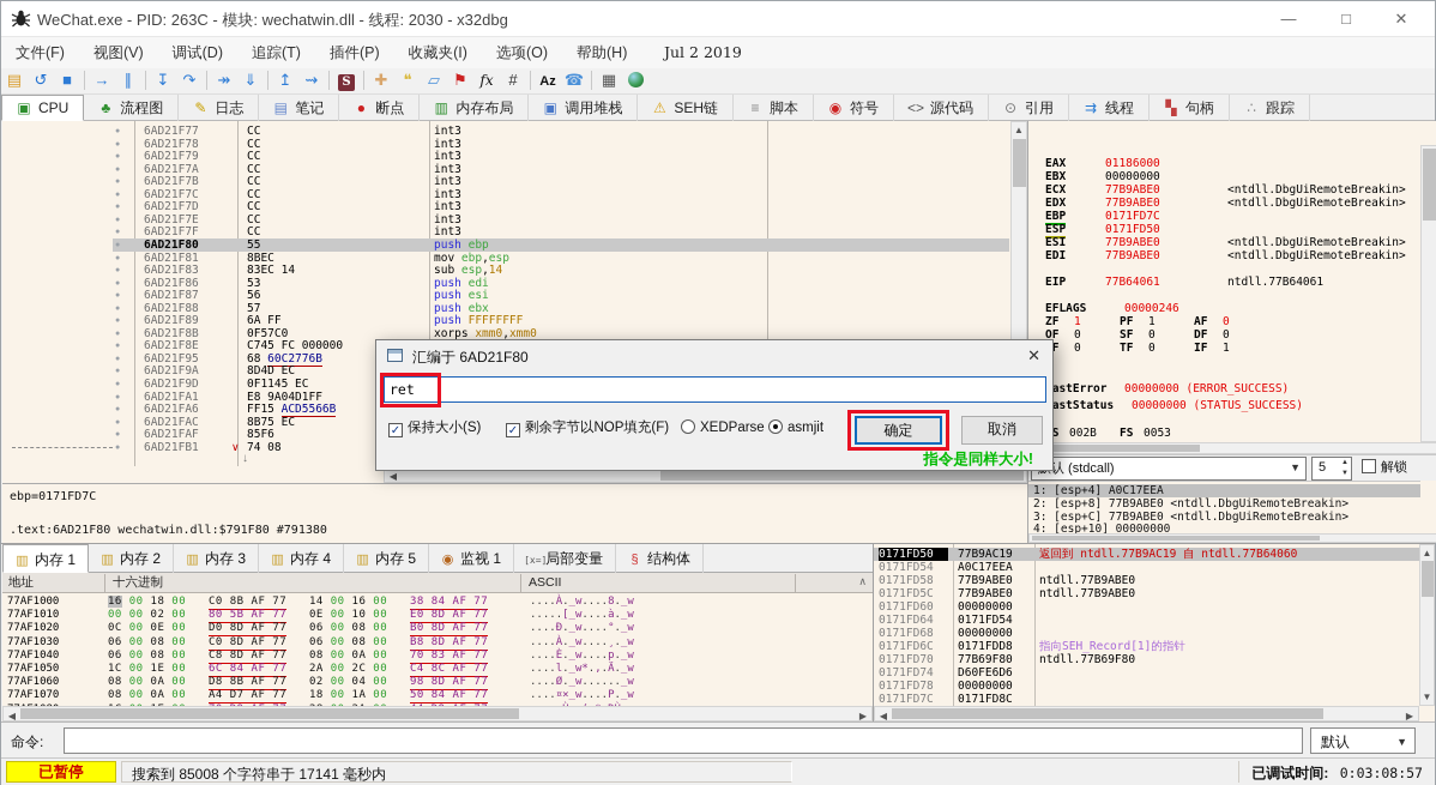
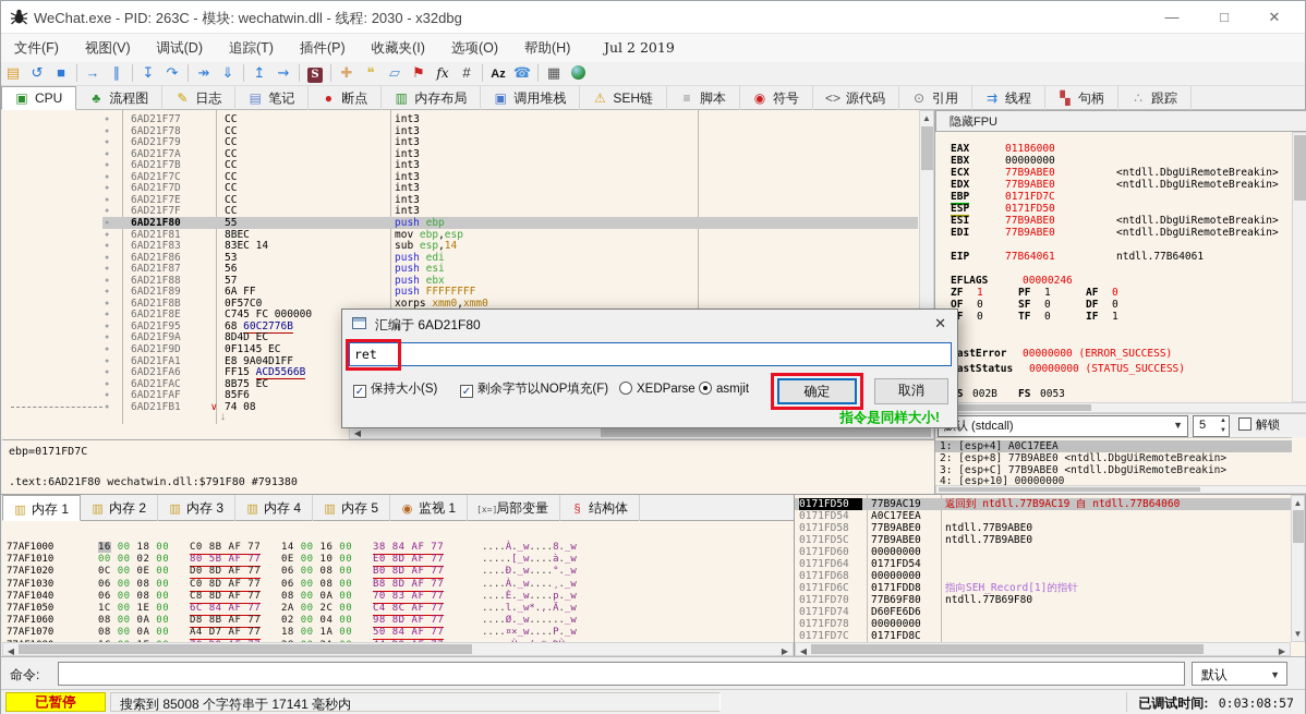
  WeChat.exe - PID: 263C - 模块: wechatwin.dll - 线程: 2030 - x32dbg
  —
  □
  ✕
  文件(F) 视图(V) 调试(D) 追踪(T) 插件(P) 收藏夹(I) 选项(O) 帮助(H)
  Jul 2 2019
  ▤ ↺ ■ → ∥ ↧ ↷ ↠ ⇓ ↥ ⇝ S ✚ ❝ ▱ ⚑ fx # Az ☎ ▦
  ▣ CPU ♣ 流程图 ✎ 日志 ▤ 笔记 ● 断点 ▥ 内存布局 ▣ 调用堆栈 ⚠ SEH链 ≡ 脚本 ◉ 符号 <> 源代码 ⊙ 引用 ⇉ 线程 ▚ 句柄 ∴ 跟踪
  6AD21F77
  CC
  int3
  6AD21F78
  CC
  int3
  6AD21F79
  CC
  int3
  6AD21F7A
  CC
  int3
  6AD21F7B
  CC
  int3
  6AD21F7C
  CC
  int3
  6AD21F7D
  CC
  int3
  6AD21F7E
  CC
  int3
  6AD21F7F
  CC
  int3
  6AD21F80
  55
  push ebp
  6AD21F81
  8BEC
  mov ebp,esp
  6AD21F83
  83EC 14
  sub esp,14
  6AD21F86
  53
  push edi
  6AD21F87
  56
  push esi
  6AD21F88
  57
  push ebx
  6AD21F89
  6A FF
  push FFFFFFFF
  6AD21F8B
  0F57C0
  xorps xmm0,xmm0
  6AD21F8E
  C745 FC 000000
  6AD21F95
  68 60C2776B
  6AD21F9A
  8D4D EC
  6AD21F9D
  0F1145 EC
  6AD21FA1
  E8 9A04D1FF
  6AD21FA6
  FF15 ACD5566B
  6AD21FAC
  8B75 EC
  6AD21FAF
  85F6
  6AD21FB1
  ∨
  74 08
  ↓
  ▲
  ◀
+ 隐藏FPU
  EAX
  01186000
  EBX
  00000000
  ECX
  77B9ABE0
  <ntdll.DbgUiRemoteBreakin>
  EDX
  77B9ABE0
  <ntdll.DbgUiRemoteBreakin>
  EBP
  0171FD7C
  ESP
  0171FD50
  ESI
  77B9ABE0
  <ntdll.DbgUiRemoteBreakin>
  EDI
  77B9ABE0
  <ntdll.DbgUiRemoteBreakin>
  EIP
  77B64061
  ntdll.77B64061
  EFLAGS
  00000246
  ZF
  1
  PF
  1
  AF
  0
  OF
  0
  SF
  0
  DF
  0
  0
  TF
  0
  IF
  1
  astError
  00000000 (ERROR_SUCCESS)
  astStatus
  00000000 (STATUS_SUCCESS)
  002B
  FS
  0053
  认 (stdcall)
  ▼
  5
  解锁
  1: [esp+4] A0C17EEA
  2: [esp+8] 77B9ABE0 <ntdll.DbgUiRemoteBreakin>
  3: [esp+C] 77B9ABE0 <ntdll.DbgUiRemoteBreakin>
  4: [esp+10] 00000000
  ebp=0171FD7C
  .text:6AD21F80 wechatwin.dll:$791F80 #791380
  ▥ 内存 1 ▥ 内存 2 ▥ 内存 3 ▥ 内存 4 ▥ 内存 5 ◉ 监视 1 [x=]局部变量 § 结构体
- 地址
- 十六进制
- ASCII
- ∧
  77AF1000
  16 00 18 00
  C0 8B AF 77
  14 00 16 00
  38 84 AF 77
  ....À._w....8._w
  77AF1010
  00 00 02 00
  80 5B AF 77
  0E 00 10 00
  E0 8D AF 77
  .....[_w....à._w
  77AF1020
  0C 00 0E 00
  D0 8D AF 77
  06 00 08 00
  B0 8D AF 77
  ....Ð._w....°._w
  77AF1030
  06 00 08 00
  C0 8D AF 77
  06 00 08 00
  B8 8D AF 77
  ....À._w....¸._w
  77AF1040
  06 00 08 00
  C8 8D AF 77
  08 00 0A 00
  70 83 AF 77
  ....È._w....p._w
  77AF1050
  1C 00 1E 00
  6C 84 AF 77
  2A 00 2C 00
  C4 8C AF 77
  ....l._w*.,.Ä._w
  77AF1060
  08 00 0A 00
  D8 8B AF 77
  02 00 04 00
  98 8D AF 77
  ....Ø._w......_w
  77AF1070
  08 00 0A 00
  A4 D7 AF 77
  18 00 1A 00
  50 84 AF 77
  ....¤×_w....P._w
  ◀
  ▶
  0171FD50
  77B9AC19
  返回到 ntdll.77B9AC19 自 ntdll.77B64060
  0171FD54
  A0C17EEA
  0171FD58
  77B9ABE0
  ntdll.77B9ABE0
  0171FD5C
  77B9ABE0
  ntdll.77B9ABE0
  0171FD60
  00000000
  0171FD64
  0171FD54
  0171FD68
  00000000
  0171FD6C
  0171FDD8
  指向SEH_Record[1]的指针
  0171FD70
  77B69F80
  ntdll.77B69F80
  0171FD74
  D60FE6D6
  0171FD78
  00000000
  0171FD7C
  0171FD8C
  ▲
  ▼
  ◀
  ▶
  命令:
  默认
  ▼
  已暂停
  搜索到 85008 个字符串于 17141 毫秒内
  已调试时间: 0:03:08:57
  汇编于 6AD21F80
  ✕
  ret
  ✓ 保持大小(S)
  ✓ 剩余字节以NOP填充(F)
  XEDParse
  asmjit
  确定
  取消
  指令是同样大小!
